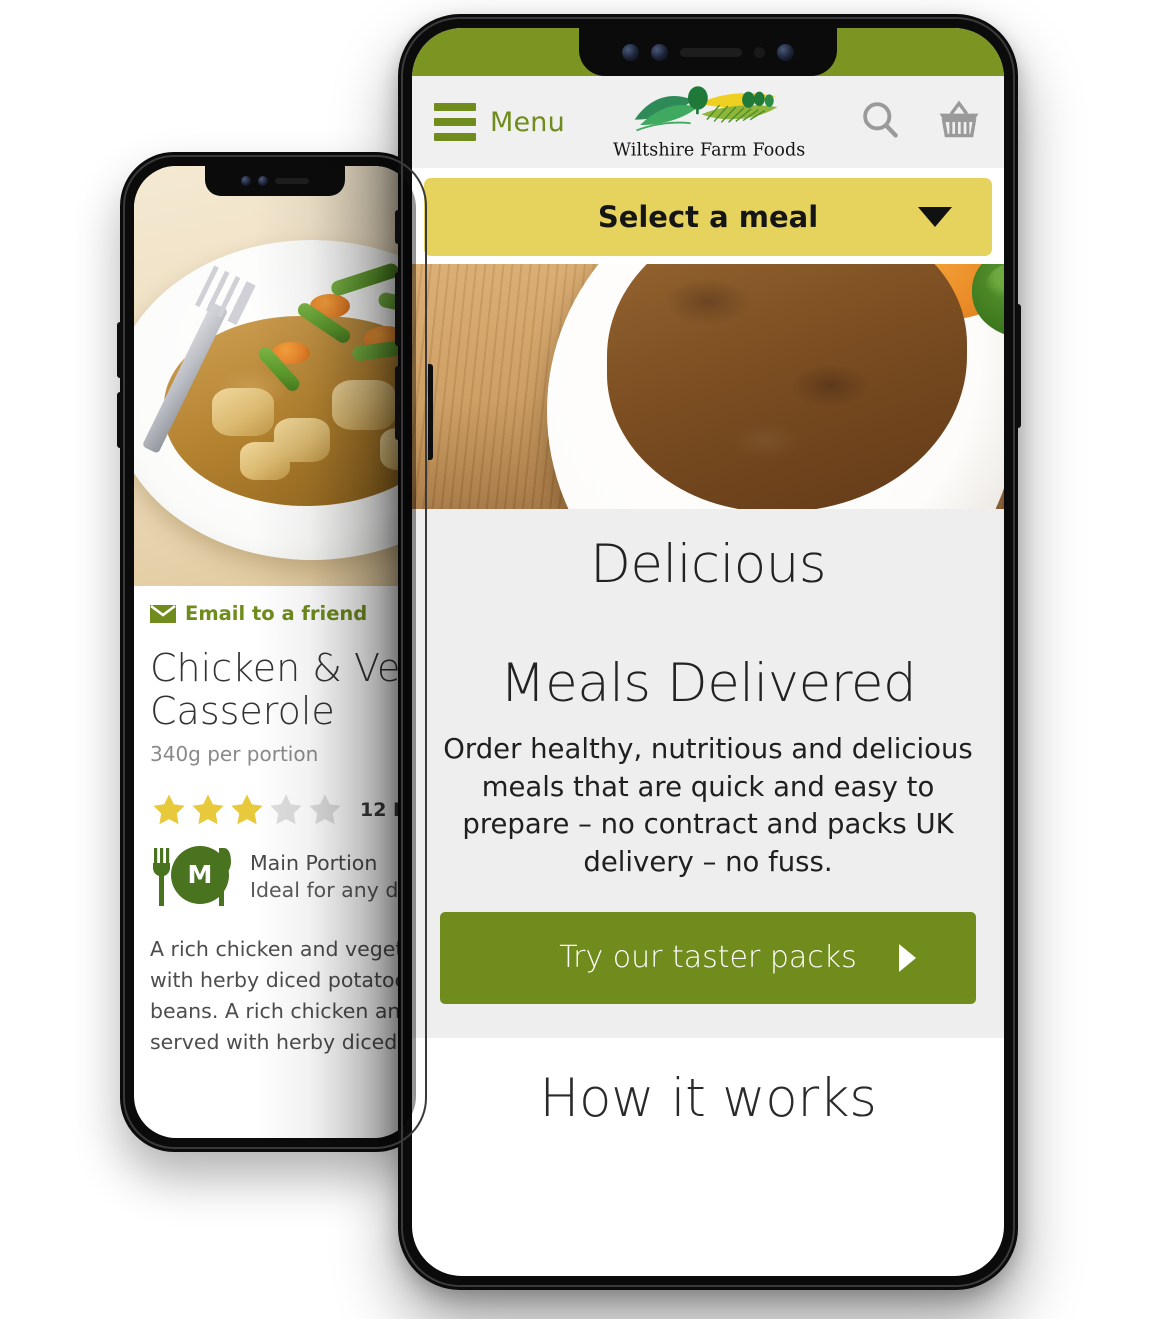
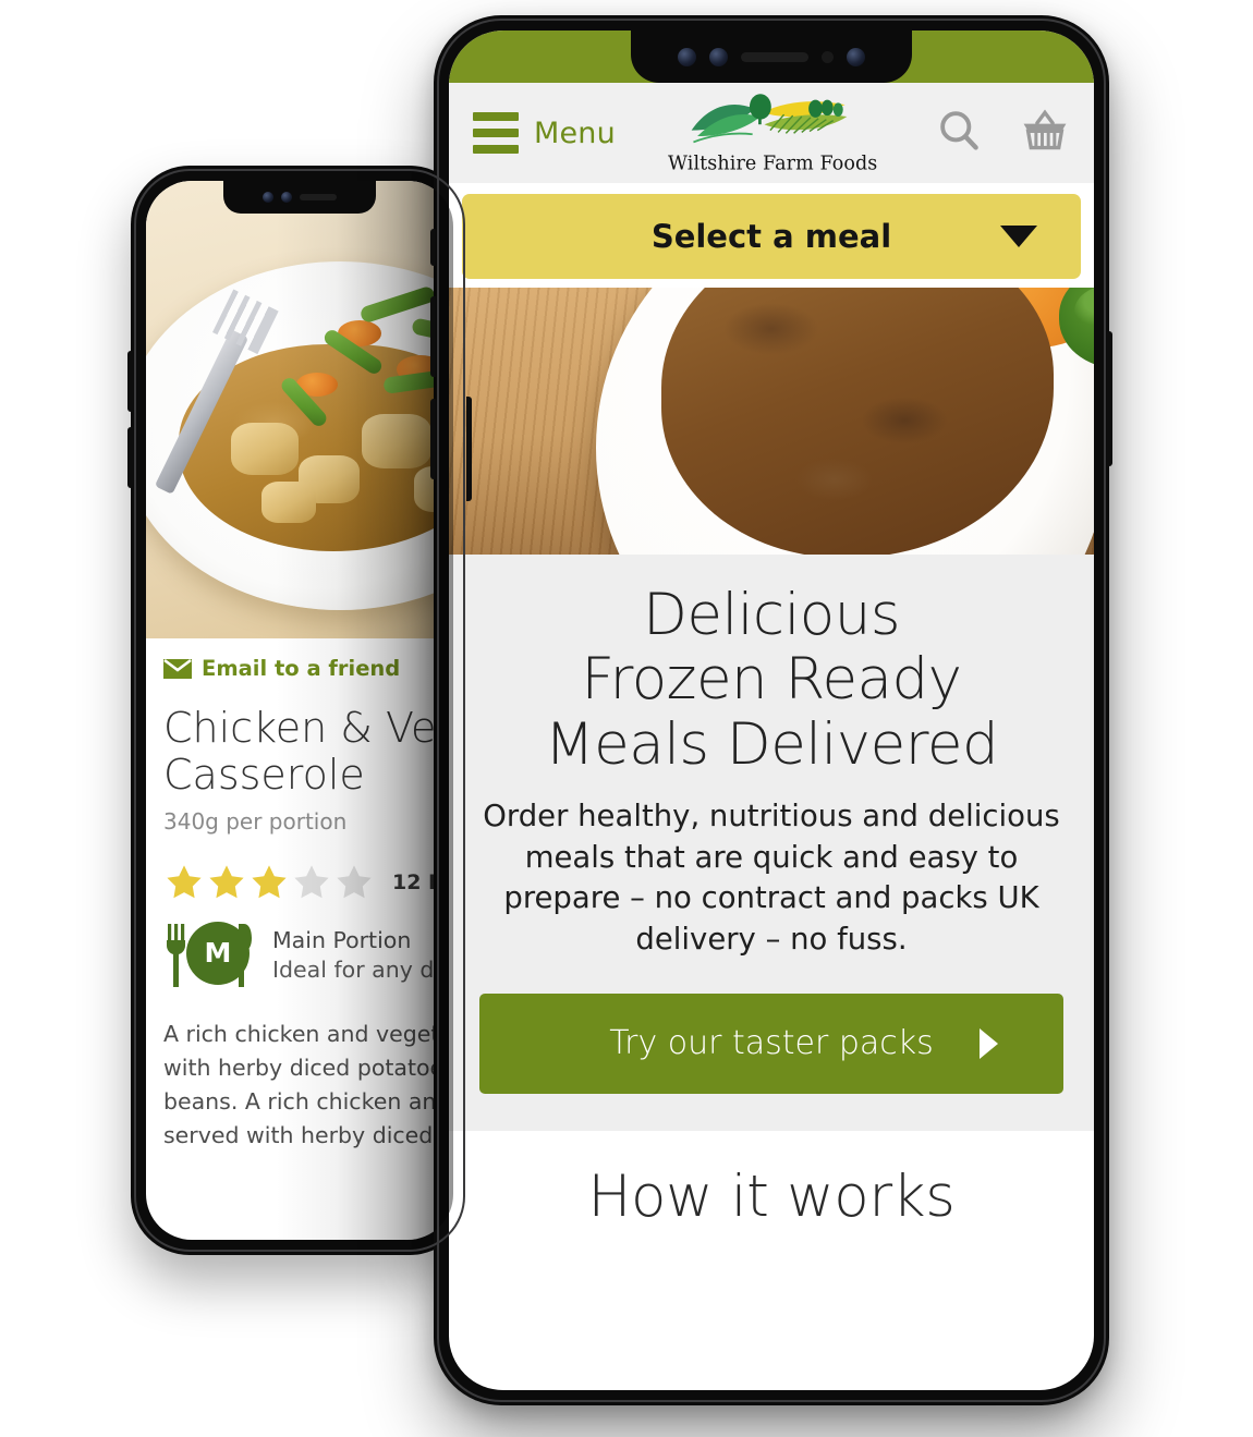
  Menu
  Wiltshire Farm Foods
  Select a meal
  Delicious
+ Frozen Ready
  Meals Delivered
  Order healthy, nutritious and delicious meals that are quick and easy to prepare – no contract and packs UK delivery – no fuss.
  Try our taster packs
  How it works
